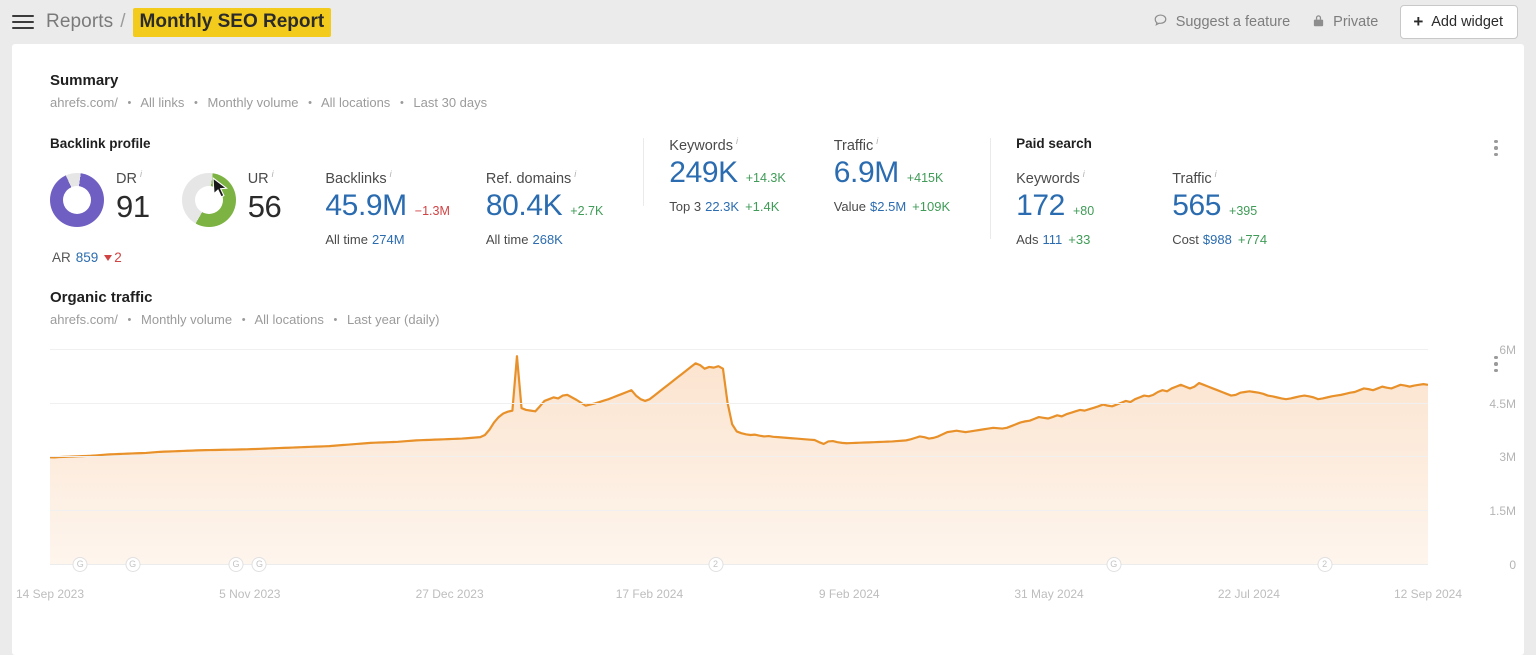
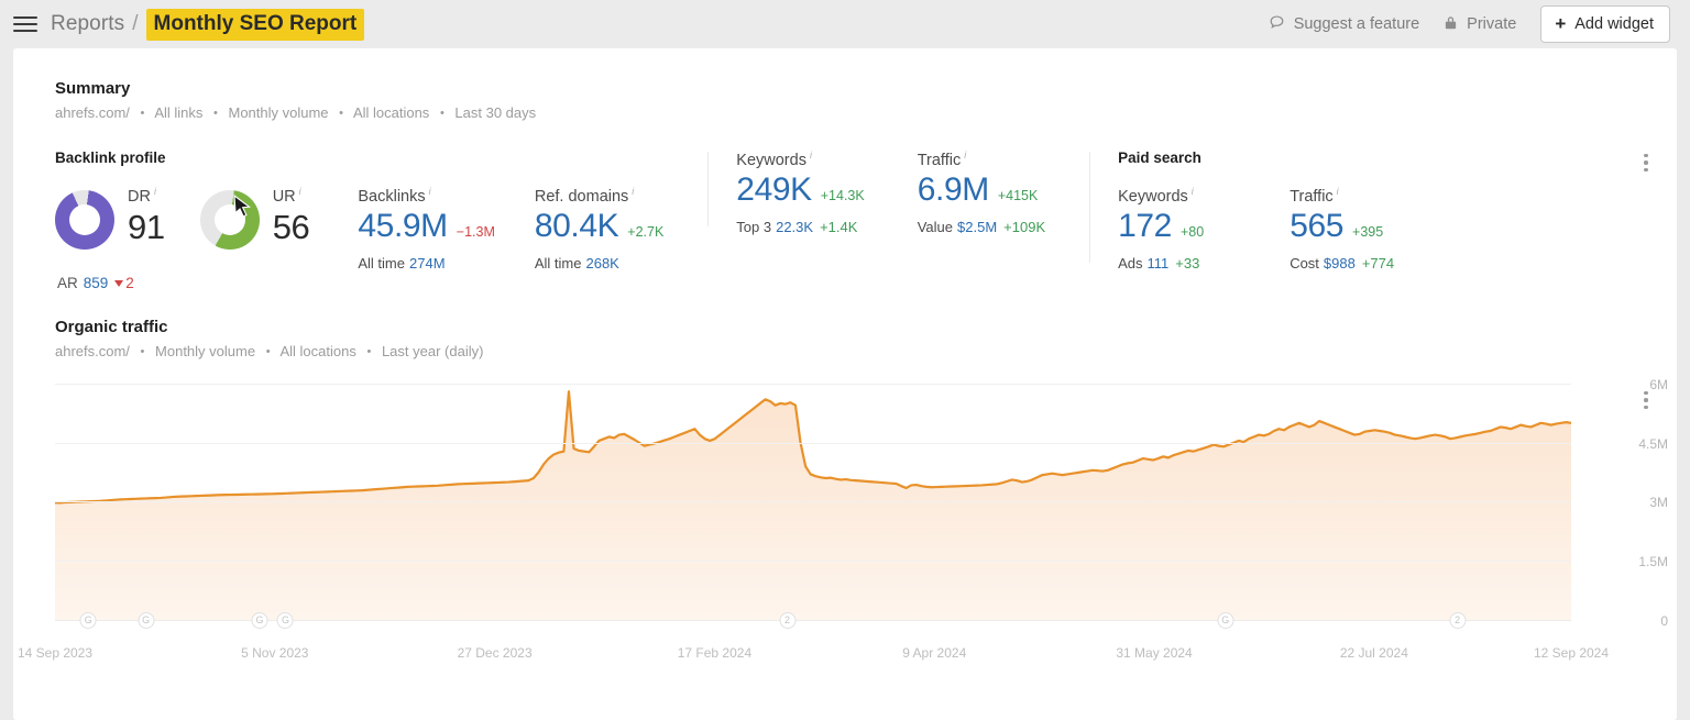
  Reports
  /
  Monthly SEO Report
  Suggest a feature
  Private
  +
  Add widget
  Summary
  ahrefs.com/ • All links • Monthly volume • All locations • Last 30 days
  Backlink profile
  DR i
  91
  AR 859 2
  UR i
  56
  Backlinks i
  45.9M
  −1.3M
  All time 274M
  Ref. domains i
  80.4K
  +2.7K
  All time 268K
  Keywords i
  249K
  +14.3K
  Top 3 22.3K +1.4K
  Traffic i
  6.9M
  +415K
  Value $2.5M +109K
  Paid search
  Keywords i
  172
  +80
  Ads 111 +33
  Traffic i
  565
  +395
  Cost $988 +774
  Organic traffic
  ahrefs.com/ • Monthly volume • All locations • Last year (daily)
  0
  1.5M
  3M
  4.5M
  6M
  14 Sep 2023
  5 Nov 2023
  27 Dec 2023
  17 Feb 2024
- 9 Feb 2024
+ 9 Apr 2024
  31 May 2024
  22 Jul 2024
  12 Sep 2024
  G
  G
  G
  G
  2
  G
  2
